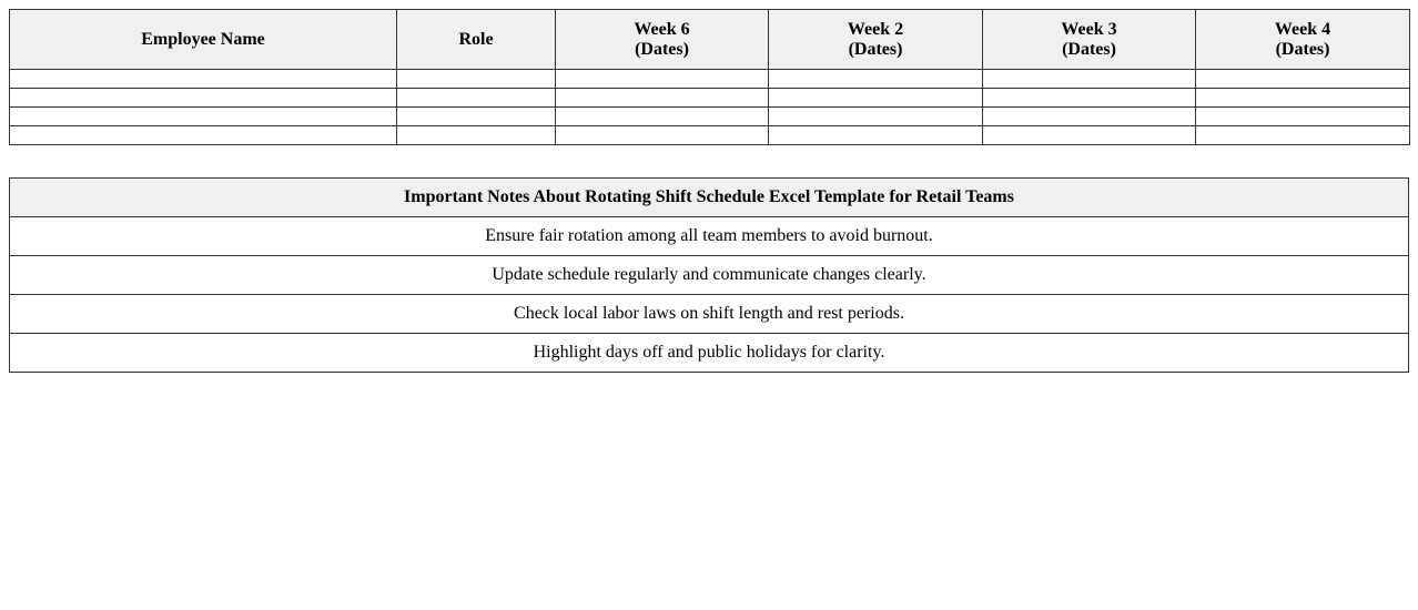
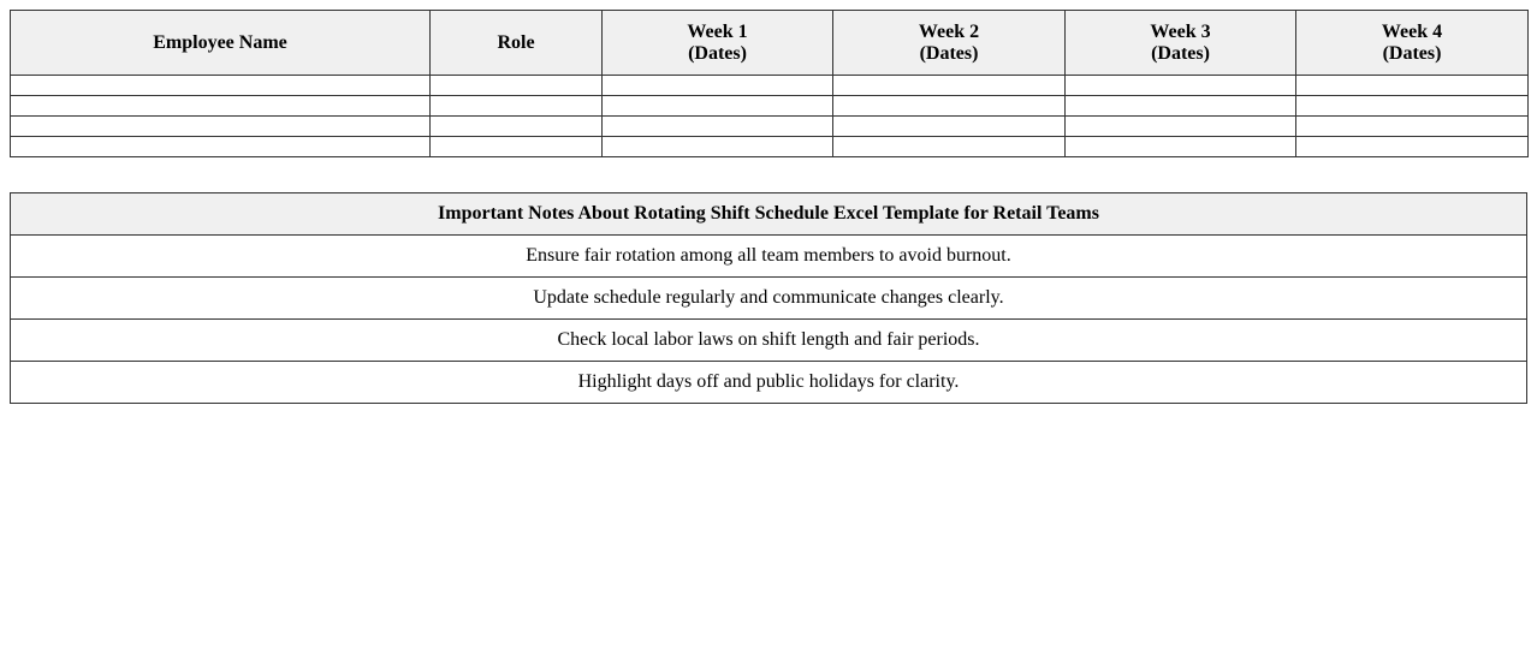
- Employee Name	Role	Week 6(Dates)	Week 2(Dates)	Week 3(Dates)	Week 4(Dates)
+ Employee Name	Role	Week 1(Dates)	Week 2(Dates)	Week 3(Dates)	Week 4(Dates)
  Important Notes About Rotating Shift Schedule Excel Template for Retail Teams
  Ensure fair rotation among all team members to avoid burnout.
  Update schedule regularly and communicate changes clearly.
- Check local labor laws on shift length and rest periods.
+ Check local labor laws on shift length and fair periods.
  Highlight days off and public holidays for clarity.
